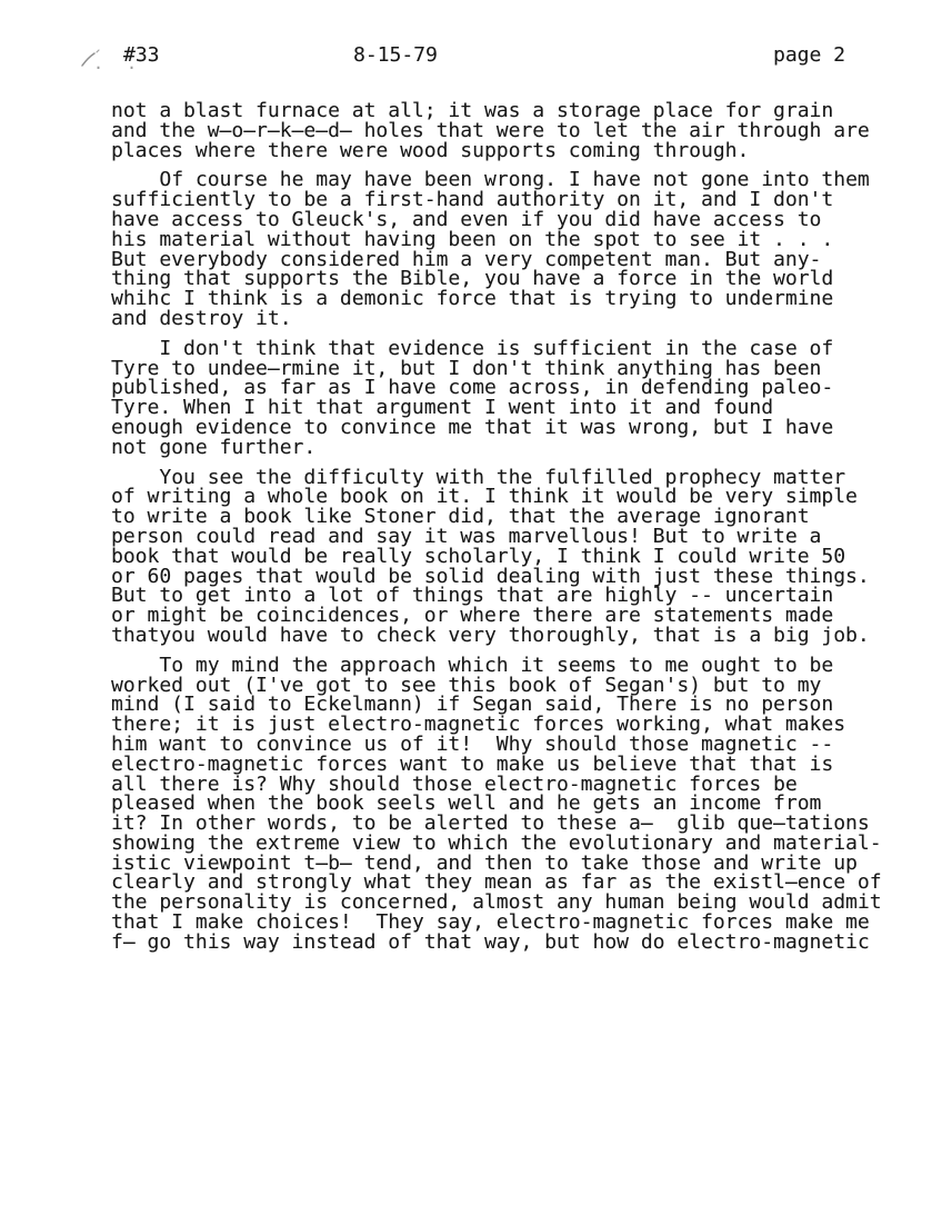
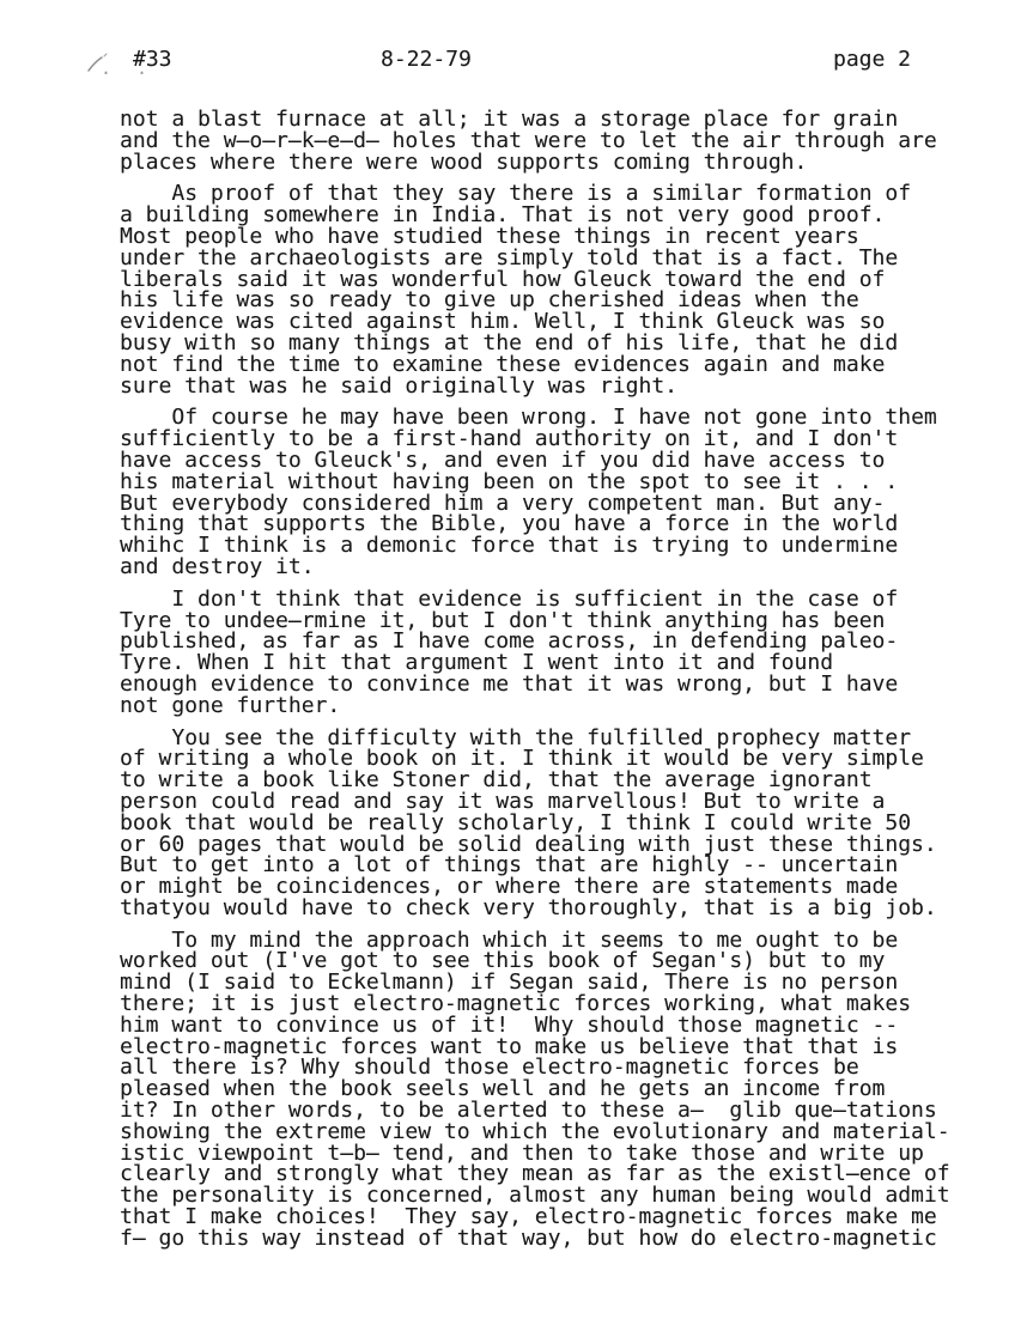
  · ·
  #33
- 8-15-79
+ 8-22-79
  page 2
  not a blast furnace at all; it was a storage place for grain
  and the w̶o̶r̶k̶e̶d̶ holes that were to let the air through are
  places where there were wood supports coming through.
+ As proof of that they say there is a similar formation of
+ a building somewhere in India. That is not very good proof.
+ Most people who have studied these things in recent years
+ under the archaeologists are simply told that is a fact. The
+ liberals said it was wonderful how Gleuck toward the end of
+ his life was so ready to give up cherished ideas when the
+ evidence was cited against him. Well, I think Gleuck was so
+ busy with so many things at the end of his life, that he did
+ not find the time to examine these evidences again and make
+ sure that was he said originally was right.
  Of course he may have been wrong. I have not gone into them
  sufficiently to be a first-hand authority on it, and I don't
  have access to Gleuck's, and even if you did have access to
  his material without having been on the spot to see it . . .
  But everybody considered him a very competent man. But any-
  thing that supports the Bible, you have a force in the world
  whihc I think is a demonic force that is trying to undermine
  and destroy it.
  I don't think that evidence is sufficient in the case of
  Tyre to undee̶rmine it, but I don't think anything has been
  published, as far as I have come across, in defending paleo-
  Tyre. When I hit that argument I went into it and found
  enough evidence to convince me that it was wrong, but I have
  not gone further.
  You see the difficulty with the fulfilled prophecy matter
  of writing a whole book on it. I think it would be very simple
  to write a book like Stoner did, that the average ignorant
  person could read and say it was marvellous! But to write a
  book that would be really scholarly, I think I could write 50
  or 60 pages that would be solid dealing with just these things.
  But to get into a lot of things that are highly -- uncertain
  or might be coincidences, or where there are statements made
  thatyou would have to check very thoroughly, that is a big job.
  To my mind the approach which it seems to me ought to be
  worked out (I've got to see this book of Segan's) but to my
  mind (I said to Eckelmann) if Segan said, There is no person
  there; it is just electro-magnetic forces working, what makes
  him want to convince us of it! Why should those magnetic --
  electro-magnetic forces want to make us believe that that is
  all there is? Why should those electro-magnetic forces be
  pleased when the book seels well and he gets an income from
  it? In other words, to be alerted to these a̶ glib que̶tations
  showing the extreme view to which the evolutionary and material-
  istic viewpoint t̶b̶ tend, and then to take those and write up
  clearly and strongly what they mean as far as the existl̶ence of
  the personality is concerned, almost any human being would admit
  that I make choices! They say, electro-magnetic forces make me
  f̶ go this way instead of that way, but how do electro-magnetic
